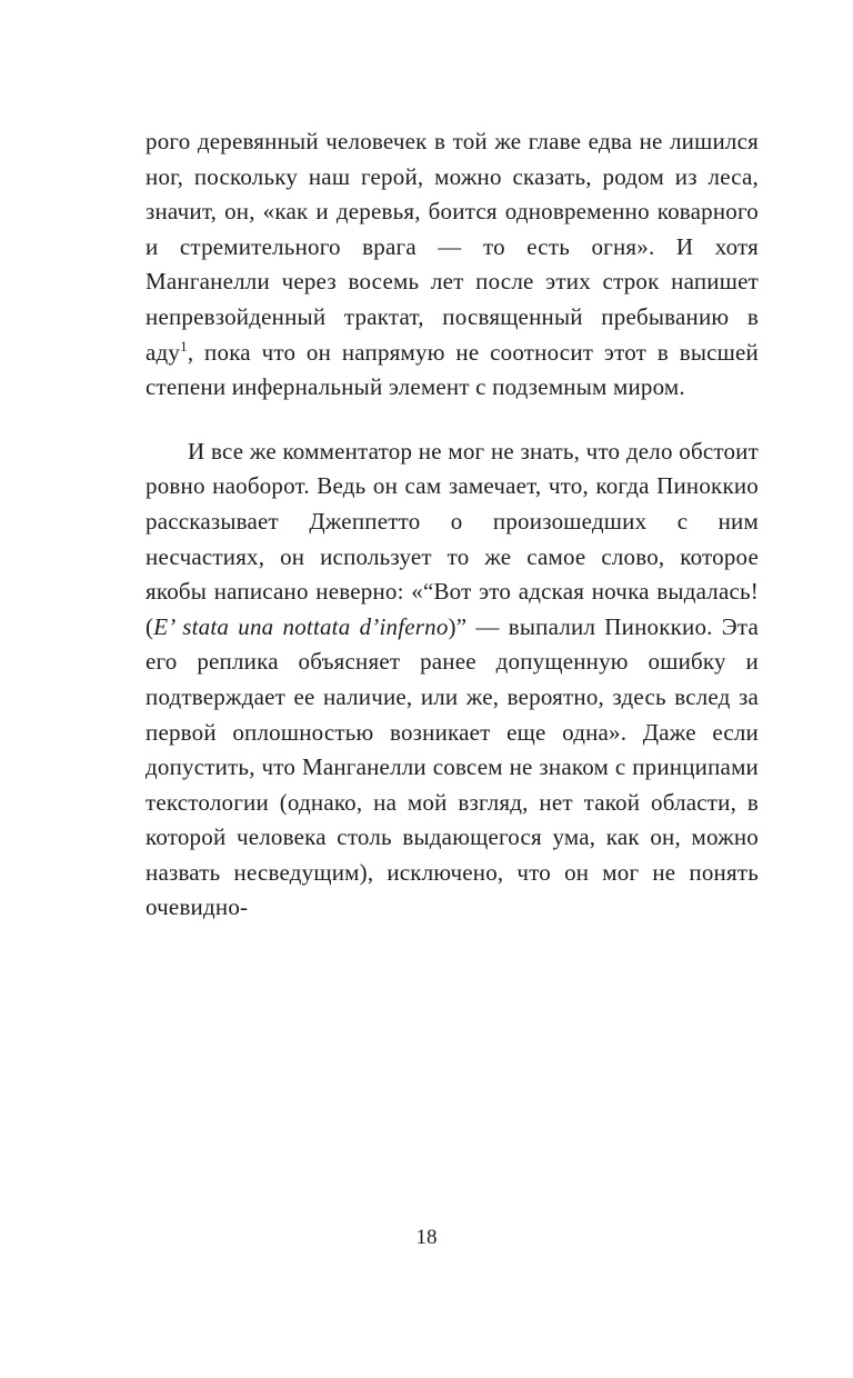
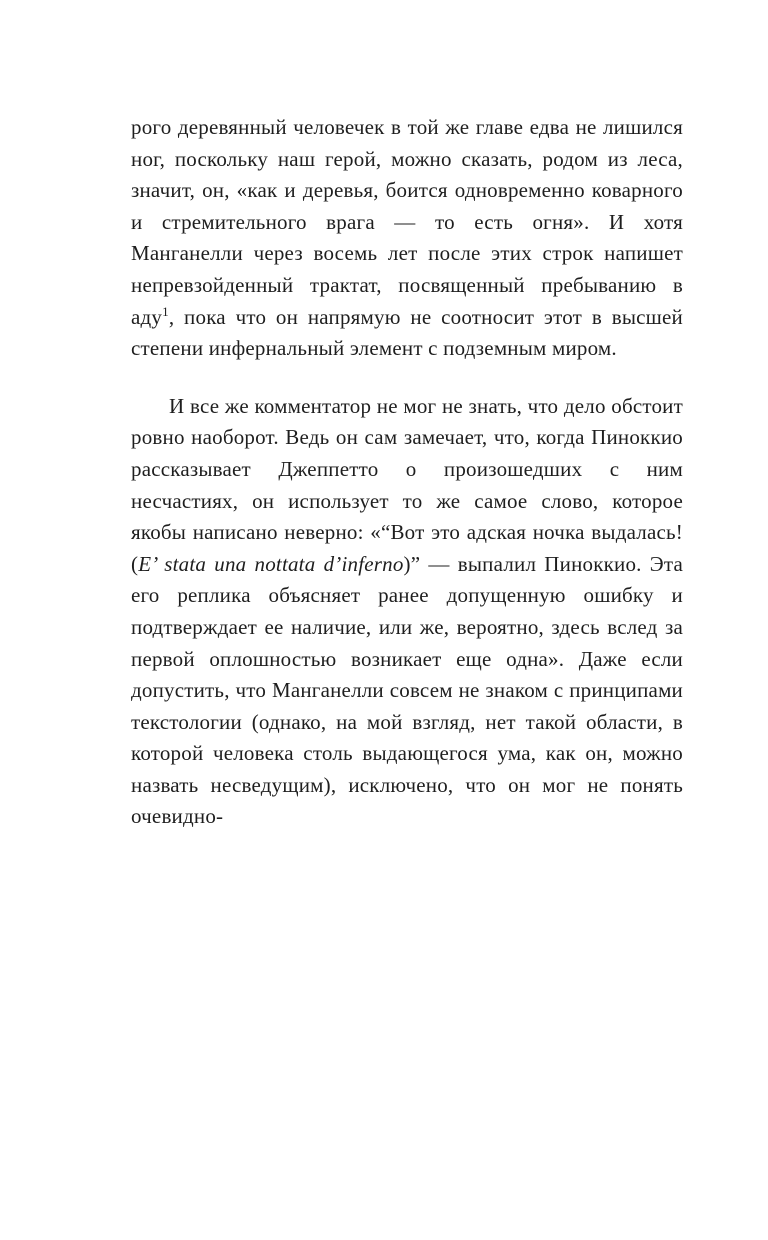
  рого деревянный человечек в той же главе едва не лишился ног, поскольку наш герой, можно сказать, родом из леса, значит, он, «как и деревья, боится одновременно коварного и стремительного врага — то есть огня». И хотя Манганелли через восемь лет после этих строк напишет непревзойденный трактат, посвященный пребыванию в аду1, пока что он напрямую не соотносит этот в высшей степени инфернальный элемент с подземным миром.
  И все же комментатор не мог не знать, что дело обстоит ровно наоборот. Ведь он сам замечает, что, когда Пиноккио рассказывает Джеппетто о произошедших с ним несчастиях, он использует то же самое слово, которое якобы написано неверно: «“Вот это адская ночка выдалась! (E’ stata una nottata d’inferno)” — выпалил Пиноккио. Эта его реплика объясняет ранее допущенную ошибку и подтверждает ее наличие, или же, вероятно, здесь вслед за первой оплошностью возникает еще одна». Даже если допустить, что Манганелли совсем не знаком с принципами текстологии (однако, на мой взгляд, нет такой области, в которой человека столь выдающегося ума, как он, можно назвать несведущим), исключено, что он мог не понять очевидно-
- 18
